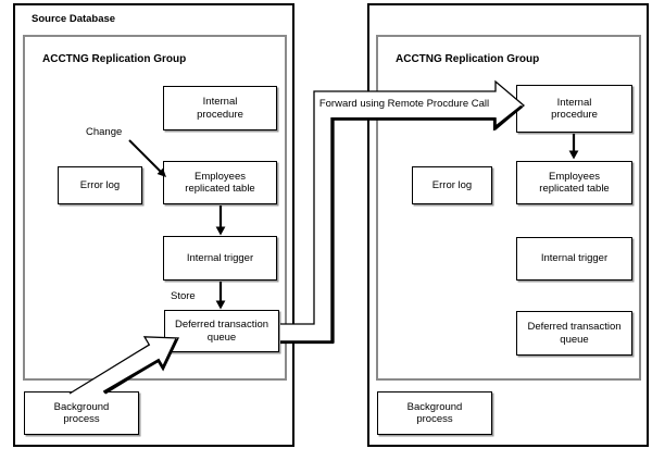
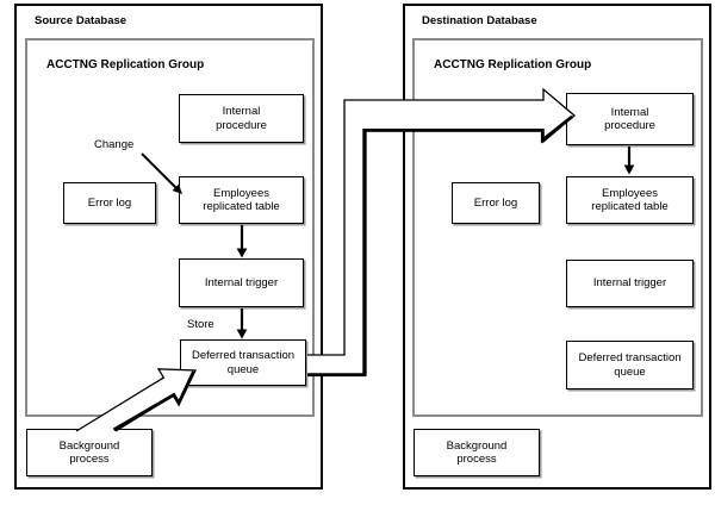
  Source Database
  ACCTNG Replication Group
  Internal
  procedure
  Employees
  replicated table
  Error log
  Internal trigger
  Deferred transaction
  queue
  Background
  process
  Change
  Store
+ Destination Database
  ACCTNG Replication Group
  Internal
  procedure
  Employees
  replicated table
  Error log
  Internal trigger
  Deferred transaction
  queue
  Background
  process
- Forward using Remote Procdure Call
